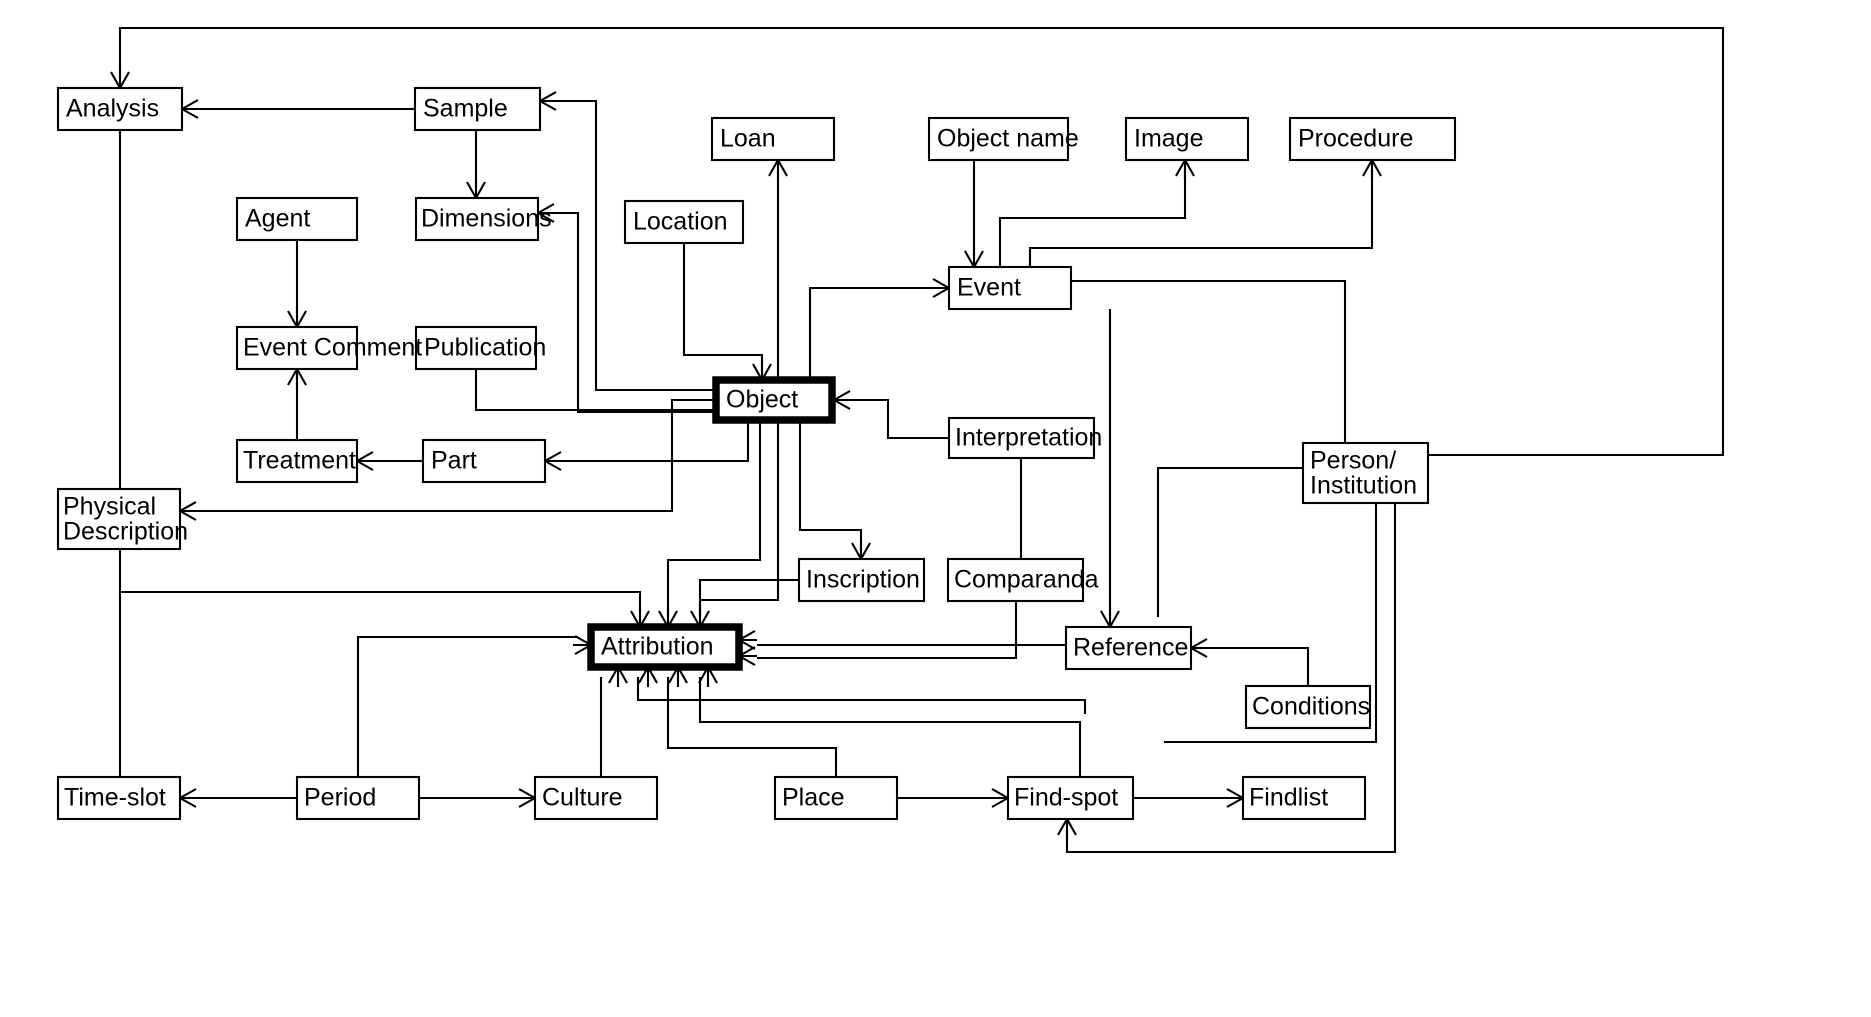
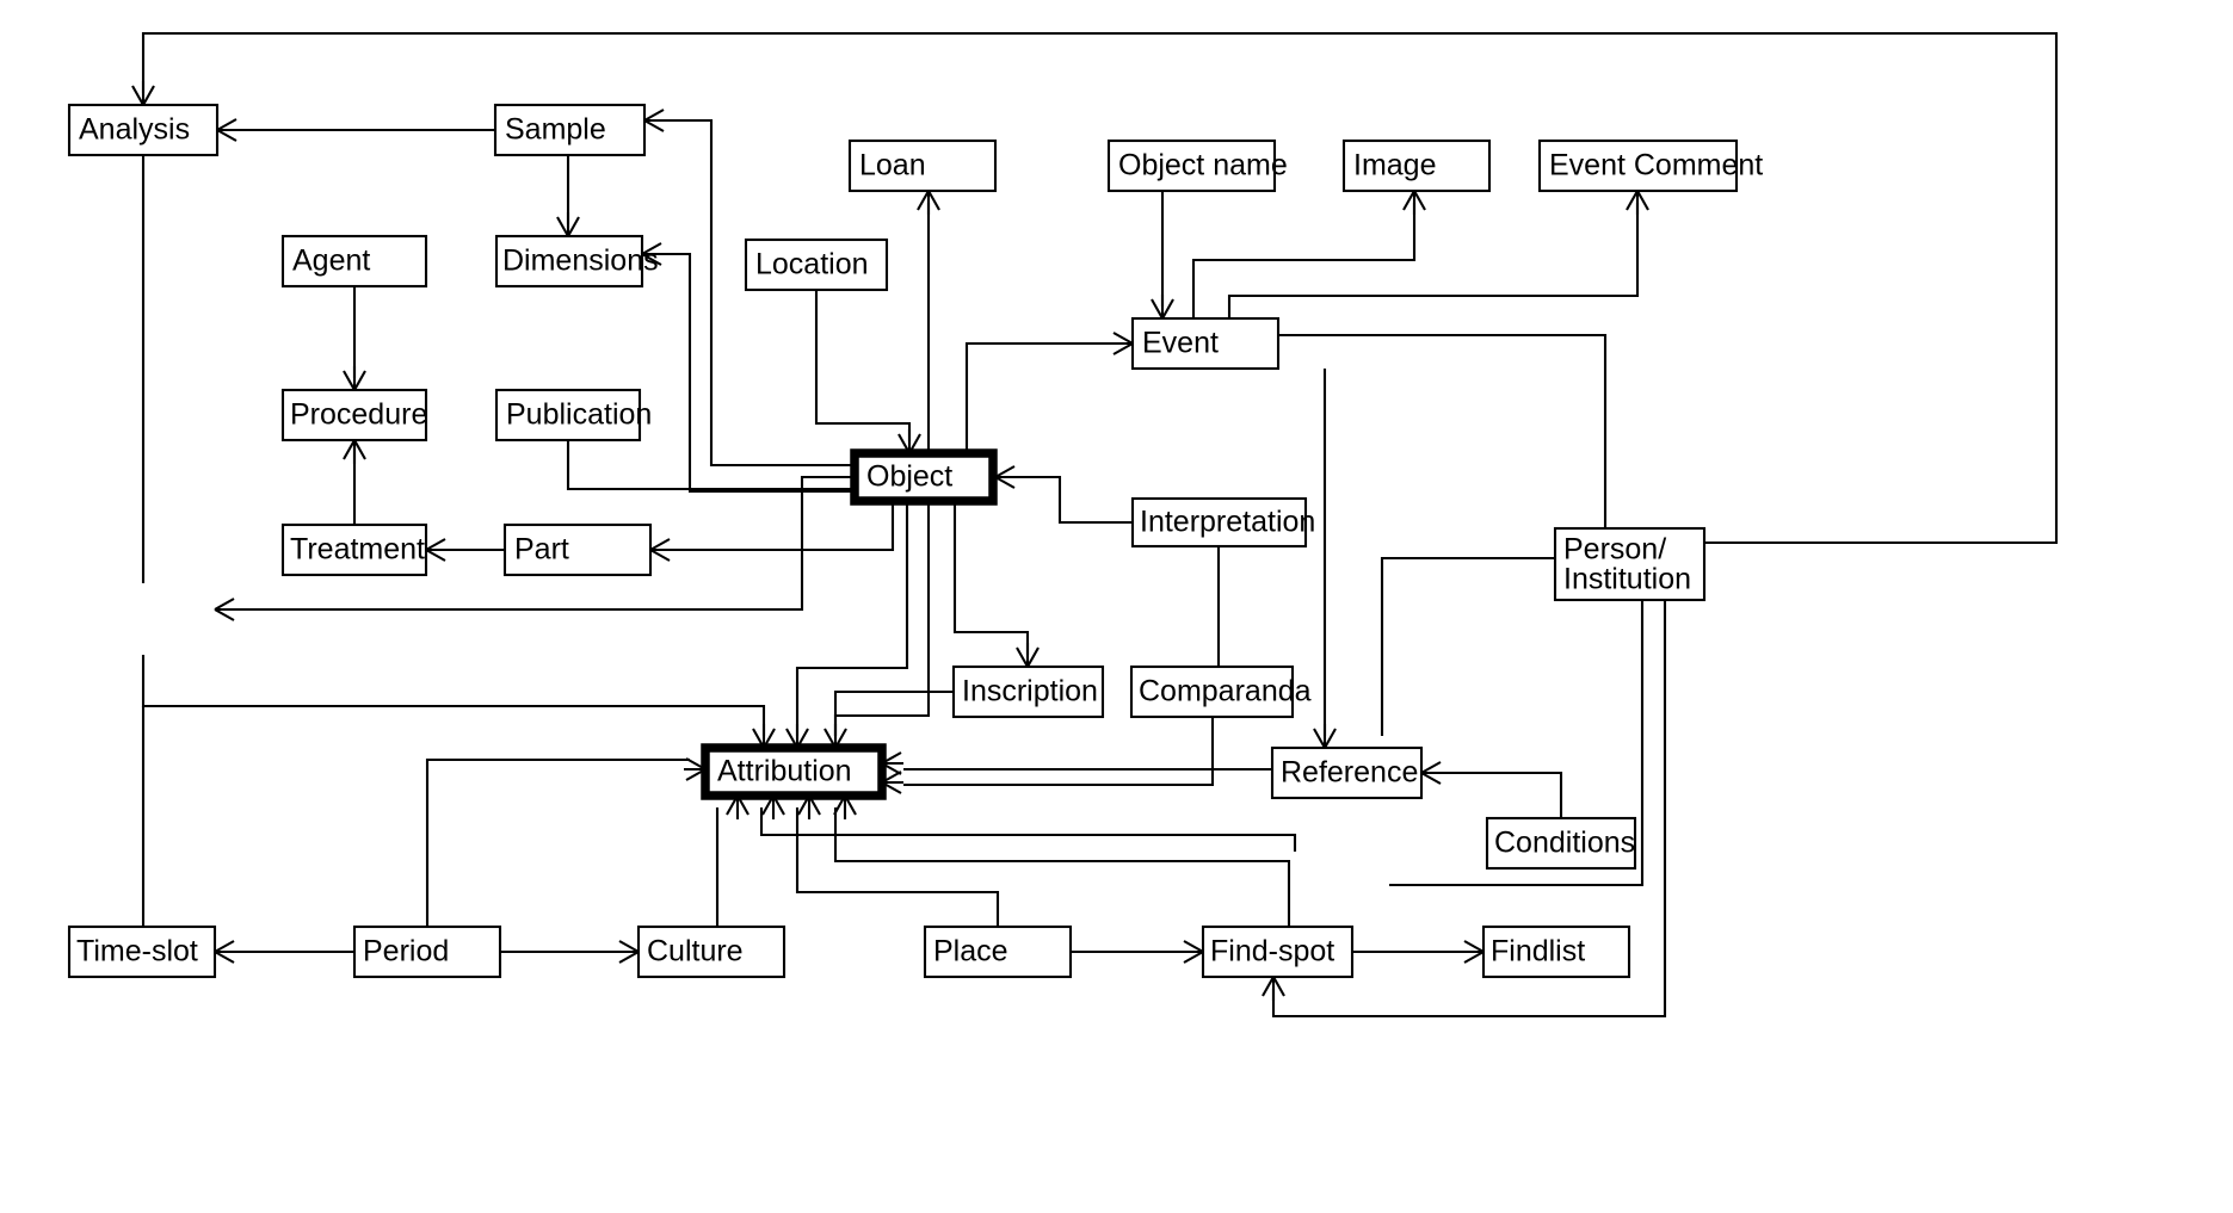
  Analysis
  Sample
  Loan
  Object name
  Image
- Procedure
+ Event Comment
  Agent
  Dimensions
  Location
  Event
  Publication
- Event Comment
+ Procedure
  Object
  Interpretation
  Treatment
  Part
  Person/
  Institution
- Physical
- Description
  Inscription
  Comparanda
  Attribution
  Reference
  Conditions
  Time-slot
  Period
  Culture
  Place
  Find-spot
  Findlist
